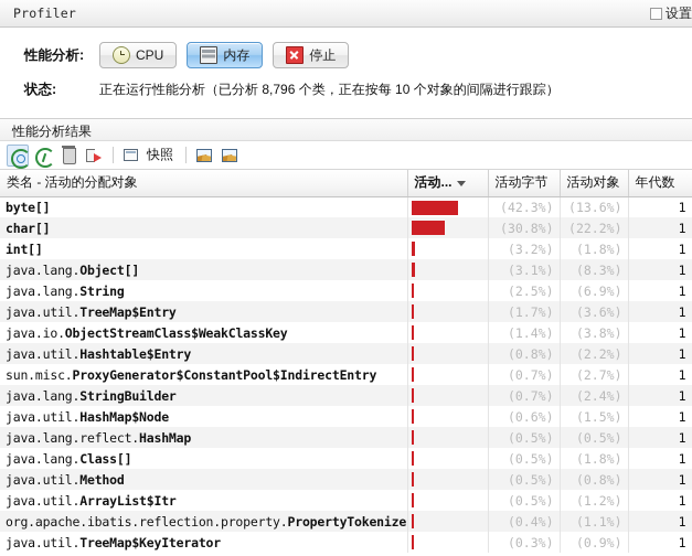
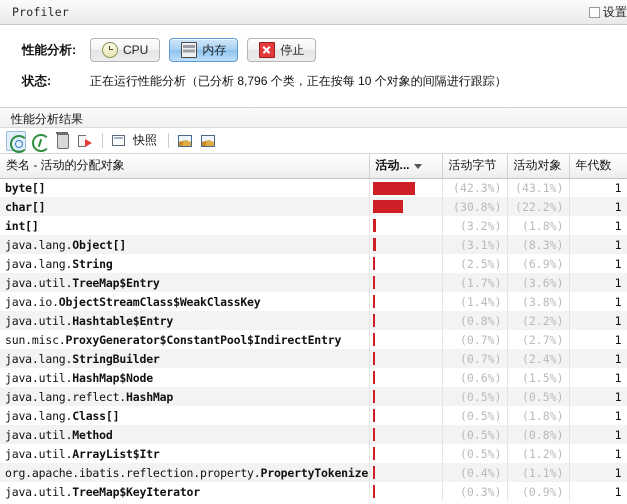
  Profiler
  设置
  性能分析:
  CPU
  内存
  停止
  状态:
  正在运行性能分析（已分析 8,796 个类，正在按每 10 个对象的间隔进行跟踪）
  性能分析结果
  快照
  类名 - 活动的分配对象	活动...	活动字节	活动对象	年代数
- byte[]		(42.3%)	(13.6%)	1
+ byte[]		(42.3%)	(43.1%)	1
  char[]		(30.8%)	(22.2%)	1
  int[]		(3.2%)	(1.8%)	1
  java.lang.Object[]		(3.1%)	(8.3%)	1
  java.lang.String		(2.5%)	(6.9%)	1
  java.util.TreeMap$Entry		(1.7%)	(3.6%)	1
  java.io.ObjectStreamClass$WeakClassKey		(1.4%)	(3.8%)	1
  java.util.Hashtable$Entry		(0.8%)	(2.2%)	1
  sun.misc.ProxyGenerator$ConstantPool$IndirectEntry		(0.7%)	(2.7%)	1
  java.lang.StringBuilder		(0.7%)	(2.4%)	1
  java.util.HashMap$Node		(0.6%)	(1.5%)	1
  java.lang.reflect.HashMap		(0.5%)	(0.5%)	1
  java.lang.Class[]		(0.5%)	(1.8%)	1
  java.util.Method		(0.5%)	(0.8%)	1
  java.util.ArrayList$Itr		(0.5%)	(1.2%)	1
  org.apache.ibatis.reflection.property.PropertyTokenize		(0.4%)	(1.1%)	1
  java.util.TreeMap$KeyIterator		(0.3%)	(0.9%)	1
